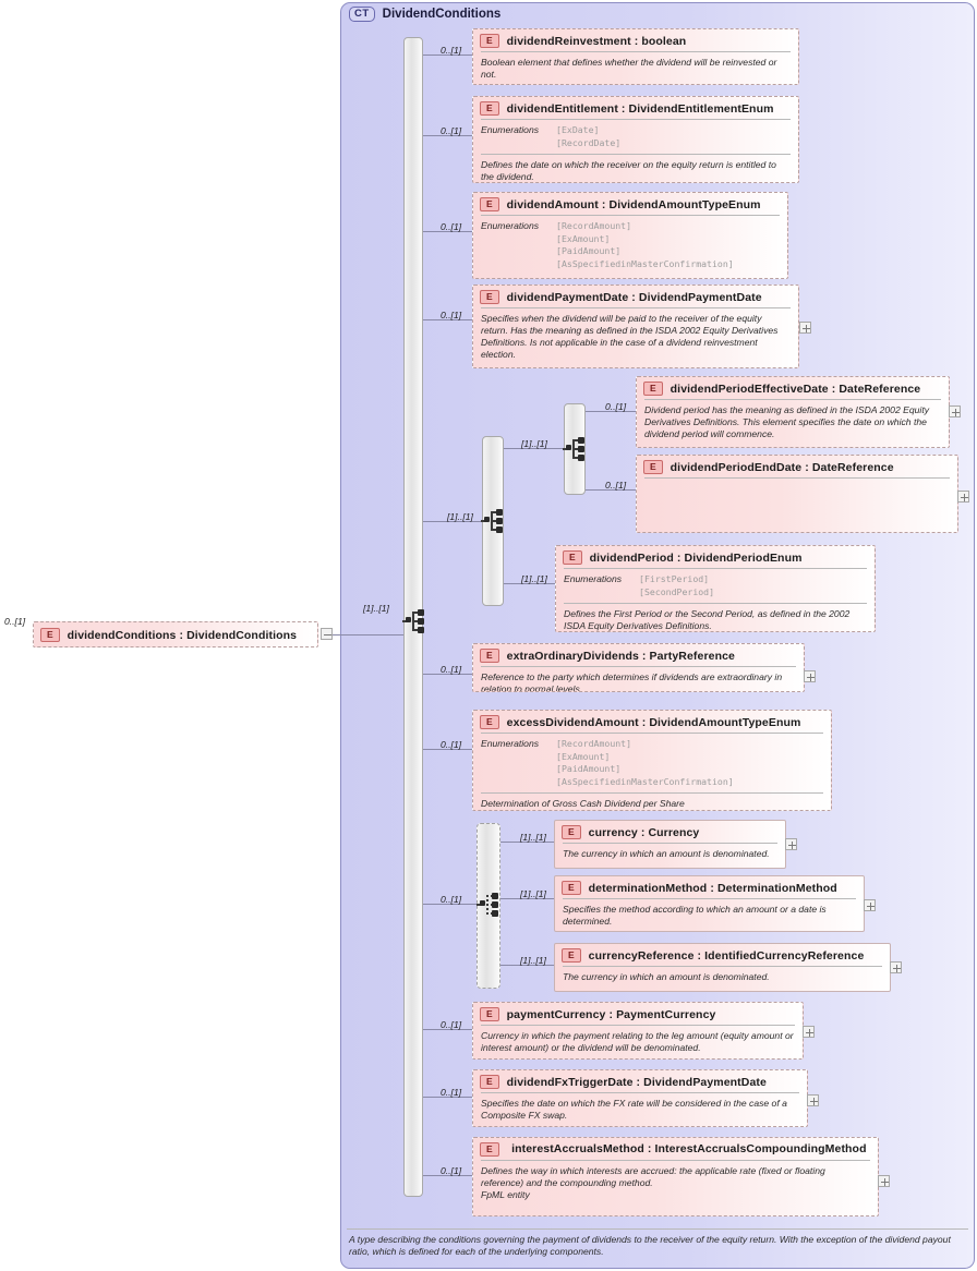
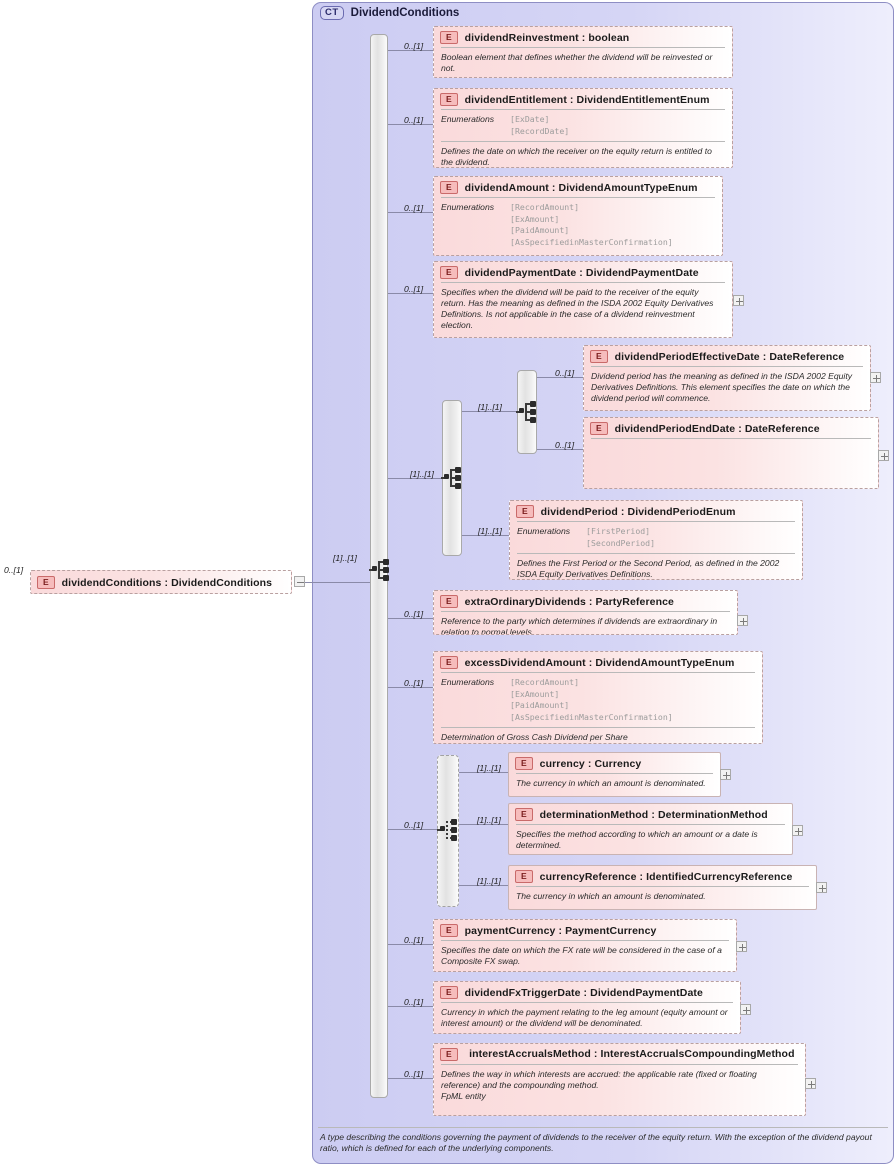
  CT
  DividendConditions
  0..[1]
  E
  dividendConditions : DividendConditions
  [1]..[1]
  0..[1]
  E
  dividendReinvestment : boolean
  Boolean element that defines whether the dividend will be reinvested or not.
  0..[1]
  E
  dividendEntitlement : DividendEntitlementEnum
  Enumerations
  [ExDate]
  [RecordDate]
  Defines the date on which the receiver on the equity return is entitled to the dividend.
  0..[1]
  E
  dividendAmount : DividendAmountTypeEnum
  Enumerations
  [RecordAmount]
  [ExAmount]
  [PaidAmount]
  [AsSpecifiedinMasterConfirmation]
  0..[1]
  E
  dividendPaymentDate : DividendPaymentDate
  Specifies when the dividend will be paid to the receiver of the equity return. Has the meaning as defined in the ISDA 2002 Equity Derivatives Definitions. Is not applicable in the case of a dividend reinvestment election.
  [1]..[1]
  [1]..[1]
  0..[1]
  E
  dividendPeriodEffectiveDate : DateReference
  Dividend period has the meaning as defined in the ISDA 2002 Equity Derivatives Definitions. This element specifies the date on which the dividend period will commence.
  0..[1]
  E
  dividendPeriodEndDate : DateReference
  [1]..[1]
  E
  dividendPeriod : DividendPeriodEnum
  Enumerations
  [FirstPeriod]
  [SecondPeriod]
  Defines the First Period or the Second Period, as defined in the 2002 ISDA Equity Derivatives Definitions.
  0..[1]
  E
  extraOrdinaryDividends : PartyReference
  Reference to the party which determines if dividends are extraordinary in relation to normal levels.
  0..[1]
  E
  excessDividendAmount : DividendAmountTypeEnum
  Enumerations
  [RecordAmount]
  [ExAmount]
  [PaidAmount]
  [AsSpecifiedinMasterConfirmation]
  Determination of Gross Cash Dividend per Share
  0..[1]
  [1]..[1]
  E
  currency : Currency
  The currency in which an amount is denominated.
  [1]..[1]
  E
  determinationMethod : DeterminationMethod
  Specifies the method according to which an amount or a date is determined.
  [1]..[1]
  E
  currencyReference : IdentifiedCurrencyReference
  The currency in which an amount is denominated.
  0..[1]
  E
  paymentCurrency : PaymentCurrency
- Currency in which the payment relating to the leg amount (equity amount or interest amount) or the dividend will be denominated.
+ Specifies the date on which the FX rate will be considered in the case of a Composite FX swap.
  0..[1]
  E
  dividendFxTriggerDate : DividendPaymentDate
- Specifies the date on which the FX rate will be considered in the case of a Composite FX swap.
+ Currency in which the payment relating to the leg amount (equity amount or interest amount) or the dividend will be denominated.
  0..[1]
  E
  interestAccrualsMethod : InterestAccrualsCompoundingMethod
  Defines the way in which interests are accrued: the applicable rate (fixed or floating reference) and the compounding method.
  FpML entity
  A type describing the conditions governing the payment of dividends to the receiver of the equity return. With the exception of the dividend payout ratio, which is defined for each of the underlying components.
